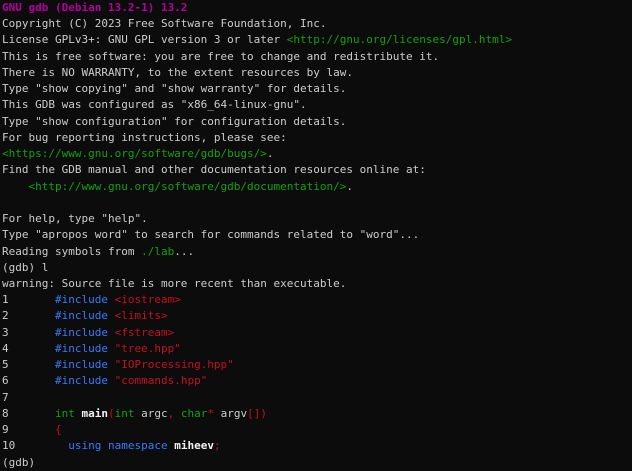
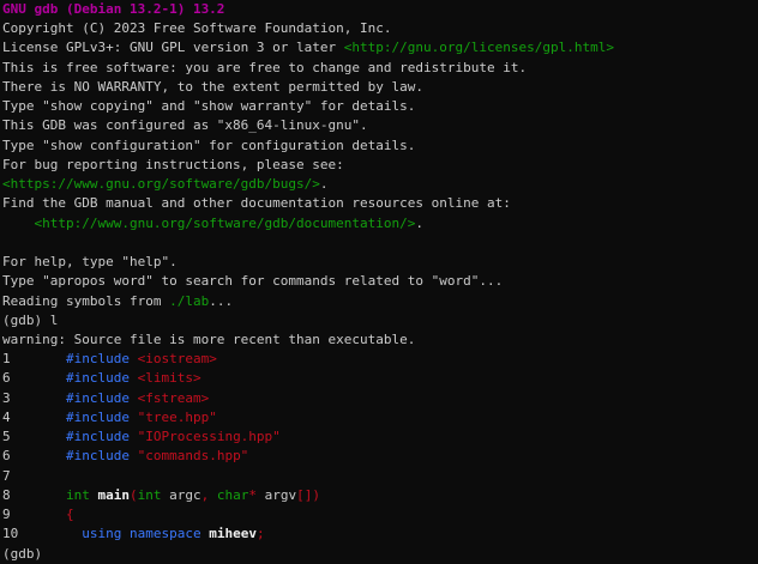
  GNU gdb (Debian 13.2-1) 13.2
  Copyright (C) 2023 Free Software Foundation, Inc.
  License GPLv3+: GNU GPL version 3 or later <http://gnu.org/licenses/gpl.html>
  This is free software: you are free to change and redistribute it.
- There is NO WARRANTY, to the extent resources by law.
+ There is NO WARRANTY, to the extent permitted by law.
  Type "show copying" and "show warranty" for details.
  This GDB was configured as "x86_64-linux-gnu".
  Type "show configuration" for configuration details.
  For bug reporting instructions, please see:
  <https://www.gnu.org/software/gdb/bugs/>.
  Find the GDB manual and other documentation resources online at:
  <http://www.gnu.org/software/gdb/documentation/>.
  For help, type "help".
  Type "apropos word" to search for commands related to "word"...
  Reading symbols from ./lab...
  (gdb) l
  warning: Source file is more recent than executable.
  1 #include <iostream>
- 2 #include <limits>
+ 6 #include <limits>
  3 #include <fstream>
  4 #include "tree.hpp"
  5 #include "IOProcessing.hpp"
  6 #include "commands.hpp"
  7
  8 int main(int argc, char* argv[])
  9 {
  10 using namespace miheev;
  (gdb)
